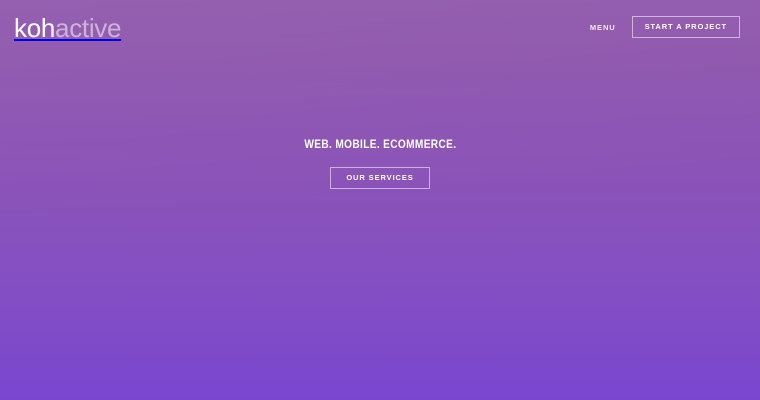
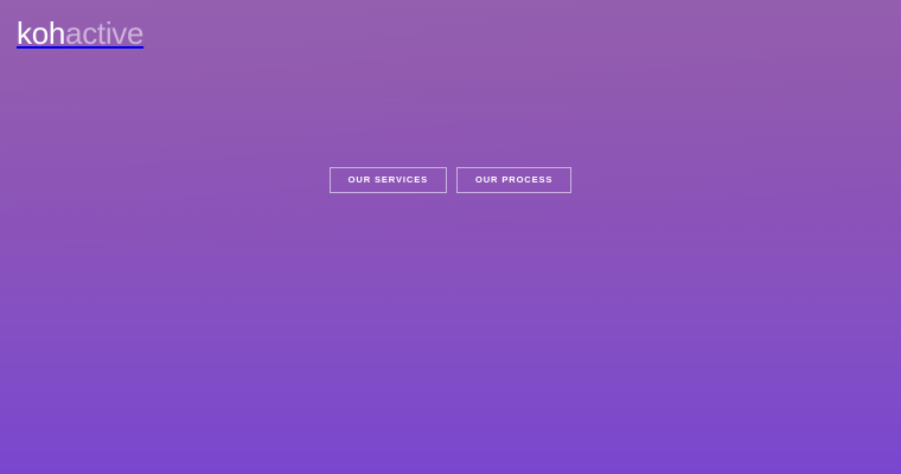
  koh
  active
- MENU
- START A PROJECT
- WEB. MOBILE. ECOMMERCE.
  OUR SERVICES
+ OUR PROCESS
